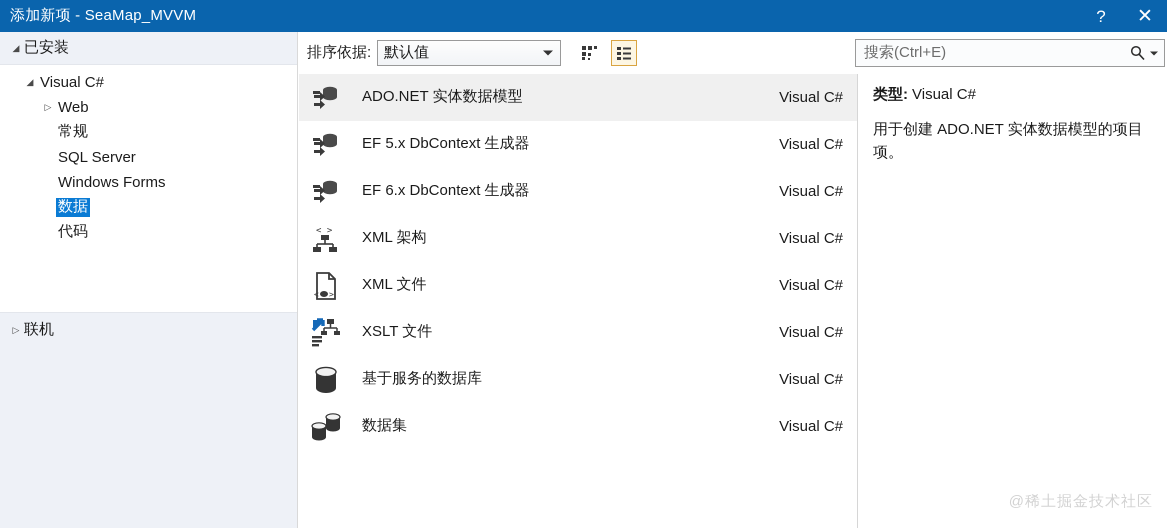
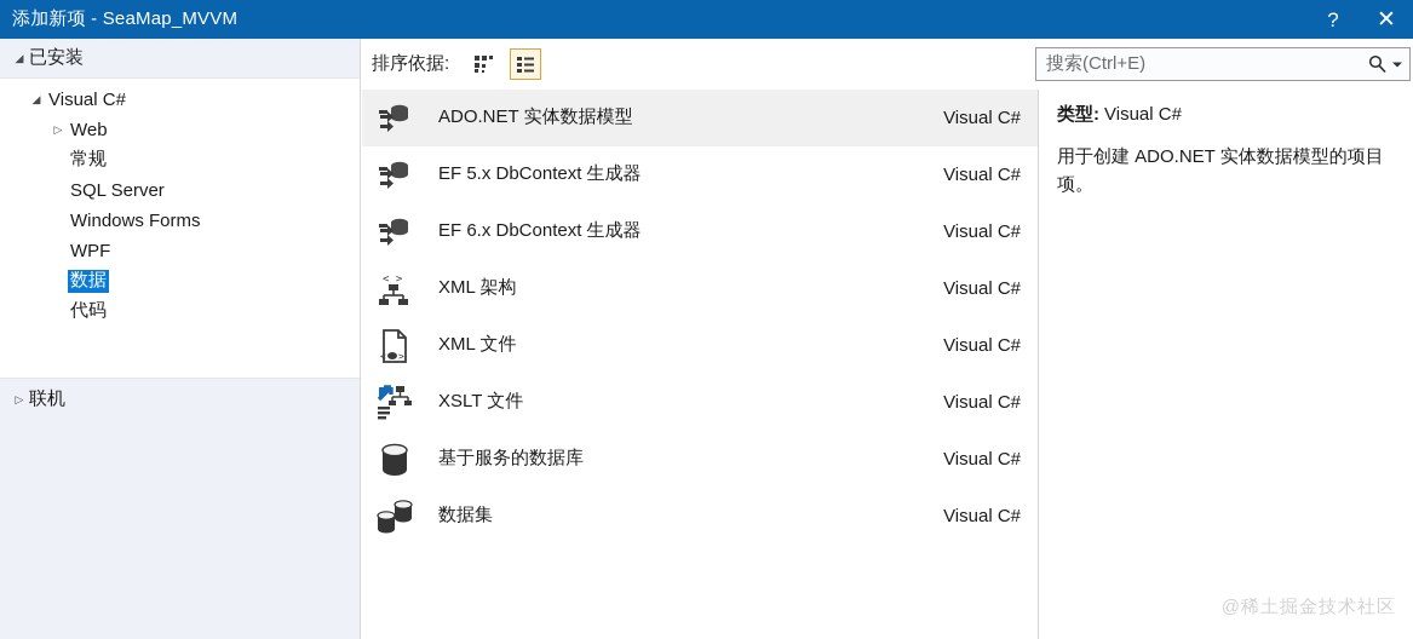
  添加新项 - SeaMap_MVVM
  ?
  ✕
  ◢
  已安装
  ◢
  Visual C#
  ▷
  Web
  常规
  SQL Server
  Windows Forms
+ WPF
  数据
  代码
  ▷
  联机
  排序依据:
- 默认值
  搜索(Ctrl+E)
  ADO.NET 实体数据模型
  Visual C#
  EF 5.x DbContext 生成器
  Visual C#
  EF 6.x DbContext 生成器
  Visual C#
  < >
  XML 架构
  Visual C#
  <
  >
  XML 文件
  Visual C#
  XSLT 文件
  Visual C#
  基于服务的数据库
  Visual C#
  数据集
  Visual C#
  类型: Visual C#
  用于创建 ADO.NET 实体数据模型的项目项。
  @稀土掘金技术社区
